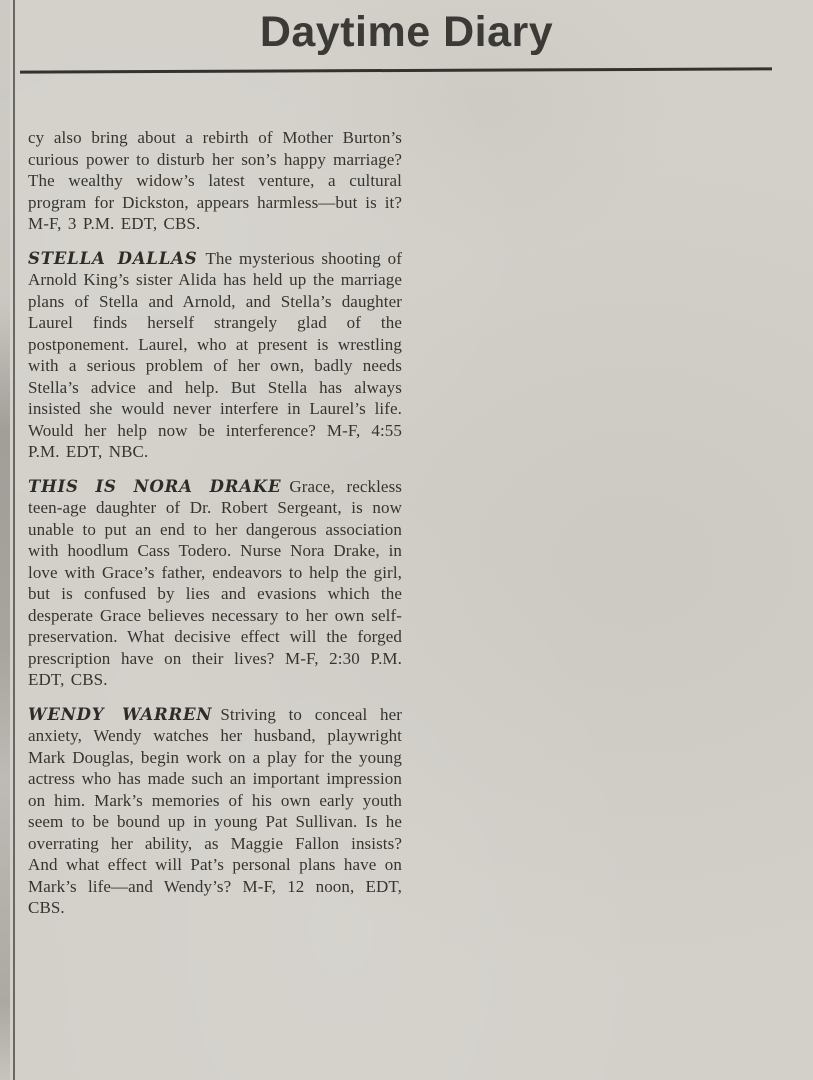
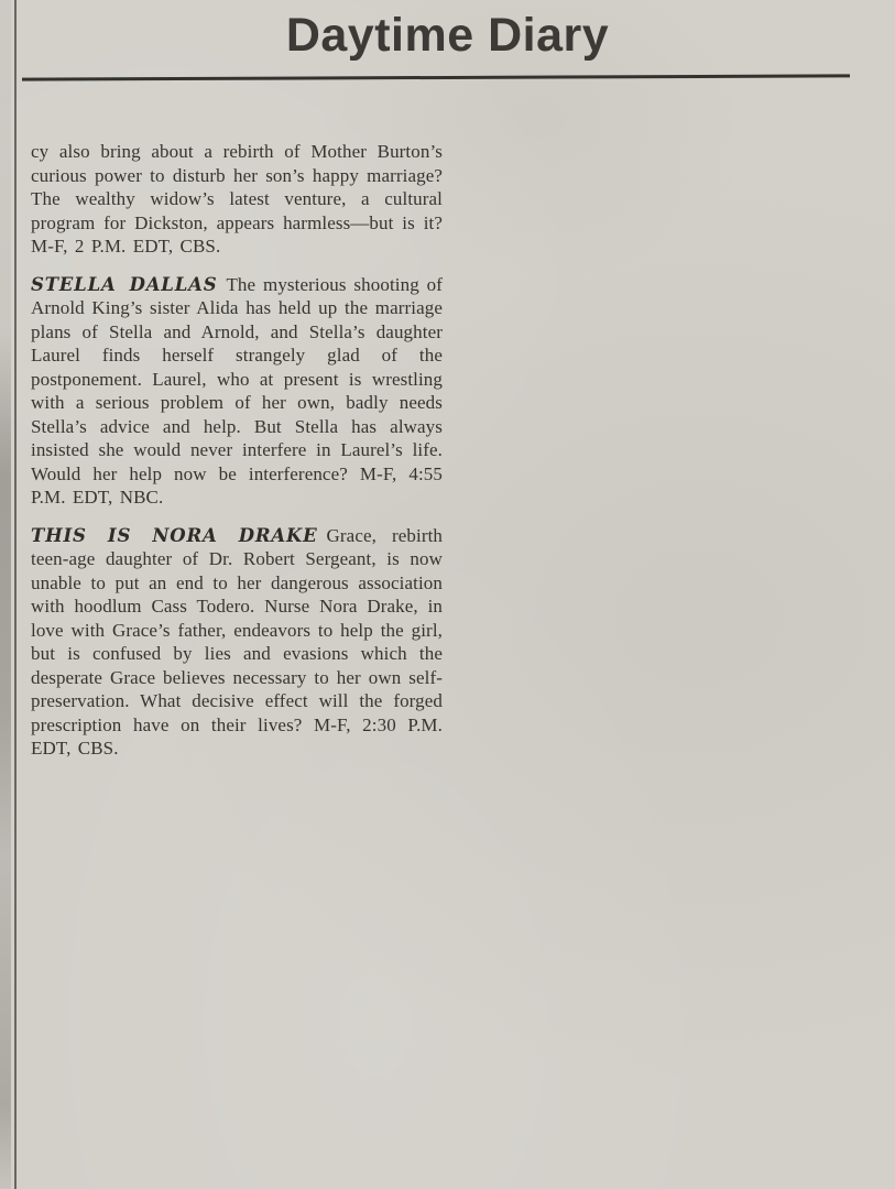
  Daytime Diary
- cy also bring about a rebirth of Mother Burton’s curious power to disturb her son’s happy marriage? The wealthy widow’s latest venture, a cultural program for Dickston, appears harmless—but is it? M-F, 3 P.M. EDT, CBS.
+ cy also bring about a rebirth of Mother Burton’s curious power to disturb her son’s happy marriage? The wealthy widow’s latest venture, a cultural program for Dickston, appears harmless—but is it? M-F, 2 P.M. EDT, CBS.
  STELLA DALLAS The mysterious shooting of Arnold King’s sister Alida has held up the marriage plans of Stella and Arnold, and Stella’s daughter Laurel finds herself strangely glad of the postponement. Laurel, who at present is wrestling with a serious problem of her own, badly needs Stella’s advice and help. But Stella has always insisted she would never interfere in Laurel’s life. Would her help now be interference? M-F, 4:55 P.M. EDT, NBC.
- THIS IS NORA DRAKE Grace, reckless teen-age daughter of Dr. Robert Sergeant, is now unable to put an end to her dangerous association with hoodlum Cass Todero. Nurse Nora Drake, in love with Grace’s father, endeavors to help the girl, but is confused by lies and evasions which the desperate Grace believes necessary to her own self-preservation. What decisive effect will the forged prescription have on their lives? M-F, 2:30 P.M. EDT, CBS.
+ THIS IS NORA DRAKE Grace, rebirth teen-age daughter of Dr. Robert Sergeant, is now unable to put an end to her dangerous association with hoodlum Cass Todero. Nurse Nora Drake, in love with Grace’s father, endeavors to help the girl, but is confused by lies and evasions which the desperate Grace believes necessary to her own self-preservation. What decisive effect will the forged prescription have on their lives? M-F, 2:30 P.M. EDT, CBS.
- WENDY WARREN Striving to conceal her anxiety, Wendy watches her husband, playwright Mark Douglas, begin work on a play for the young actress who has made such an important impression on him. Mark’s memories of his own early youth seem to be bound up in young Pat Sullivan. Is he overrating her ability, as Maggie Fallon insists? And what effect will Pat’s personal plans have on Mark’s life—and Wendy’s? M-F, 12 noon, EDT, CBS.
